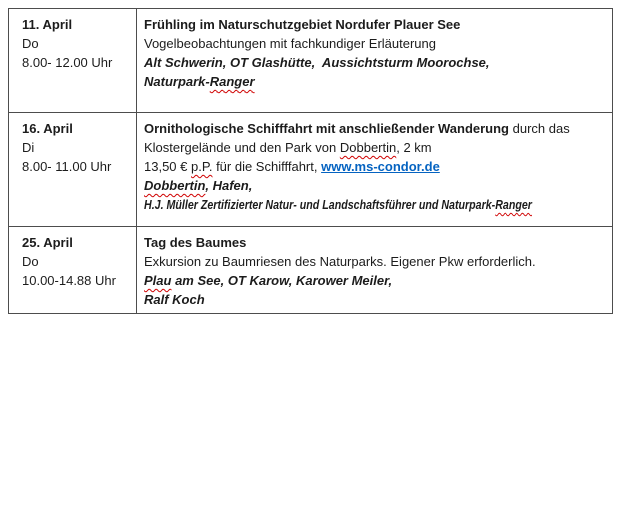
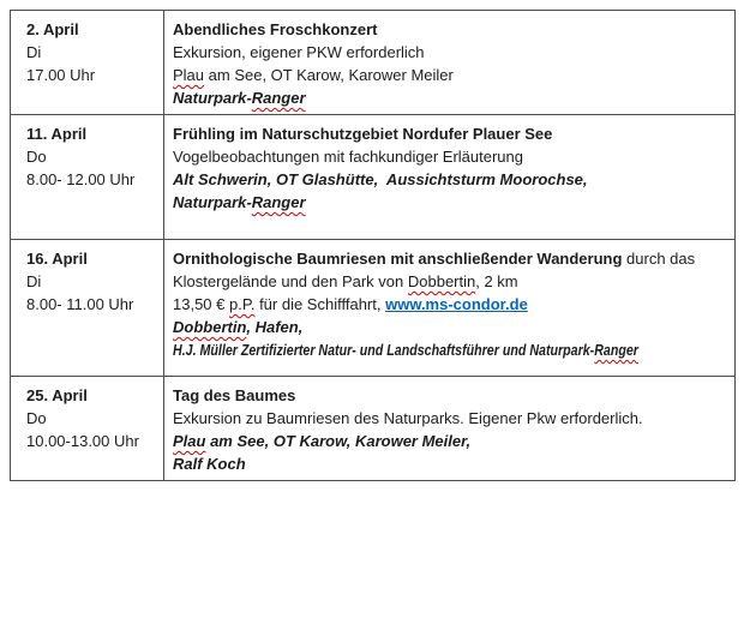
+ 2. April Di 17.00 Uhr	Abendliches Froschkonzert Exkursion, eigener PKW erforderlich Plau am See, OT Karow, Karower Meiler Naturpark-Ranger
  11. April Do 8.00- 12.00 Uhr	Frühling im Naturschutzgebiet Nordufer Plauer See Vogelbeobachtungen mit fachkundiger Erläuterung Alt Schwerin, OT Glashütte, Aussichtsturm Moorochse, Naturpark-Ranger
- 16. April Di 8.00- 11.00 Uhr	Ornithologische Schifffahrt mit anschließender Wanderung durch das Klostergelände und den Park von Dobbertin, 2 km 13,50 € p.P. für die Schifffahrt, www.ms-condor.de Dobbertin, Hafen, H.J. Müller Zertifizierter Natur- und Landschaftsführer und Naturpark-Ranger
+ 16. April Di 8.00- 11.00 Uhr	Ornithologische Baumriesen mit anschließender Wanderung durch das Klostergelände und den Park von Dobbertin, 2 km 13,50 € p.P. für die Schifffahrt, www.ms-condor.de Dobbertin, Hafen, H.J. Müller Zertifizierter Natur- und Landschaftsführer und Naturpark-Ranger
- 25. April Do 10.00-14.88 Uhr	Tag des Baumes Exkursion zu Baumriesen des Naturparks. Eigener Pkw erforderlich. Plau am See, OT Karow, Karower Meiler, Ralf Koch
+ 25. April Do 10.00-13.00 Uhr	Tag des Baumes Exkursion zu Baumriesen des Naturparks. Eigener Pkw erforderlich. Plau am See, OT Karow, Karower Meiler, Ralf Koch
